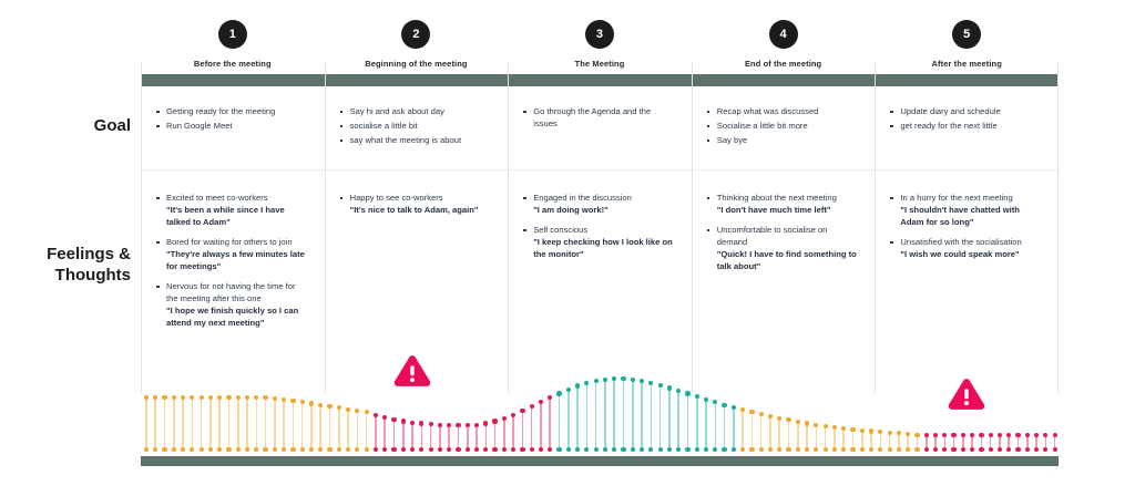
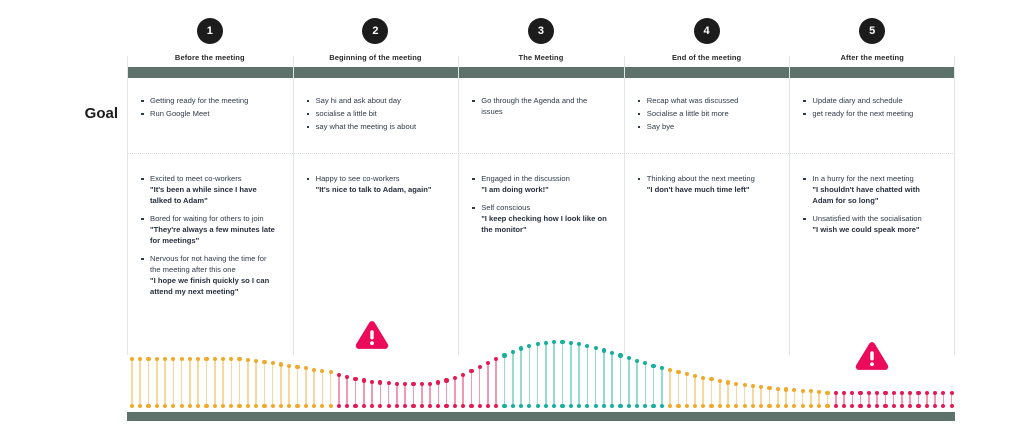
  Goal
- Feelings &
- Thoughts
  1
  Before the meeting
  2
  Beginning of the meeting
  3
  The Meeting
  4
  End of the meeting
  5
  After the meeting
  Getting ready for the meeting
  Run Google Meet
  Excited to meet co-workers
  "It's been a while since I have talked to Adam"
  Bored for waiting for others to join
  "They're always a few minutes late for meetings"
  Nervous for not having the time for the meeting after this one
  "I hope we finish quickly so I can attend my next meeting"
  Say hi and ask about day
  socialise a little bit
  say what the meeting is about
  Happy to see co-workers
  "It's nice to talk to Adam, again"
  Go through the Agenda and the issues
  Engaged in the discussion
  "I am doing work!"
  Self conscious
  "I keep checking how I look like on the monitor"
  Recap what was discussed
  Socialise a little bit more
  Say bye
  Thinking about the next meeting
  "I don't have much time left"
- Uncomfortable to socialise on demand
- "Quick! I have to find something to talk about"
  Update diary and schedule
- get ready for the next little
+ get ready for the next meeting
  In a hurry for the next meeting
  "I shouldn't have chatted with Adam for so long"
  Unsatisfied with the socialisation
  "I wish we could speak more"
